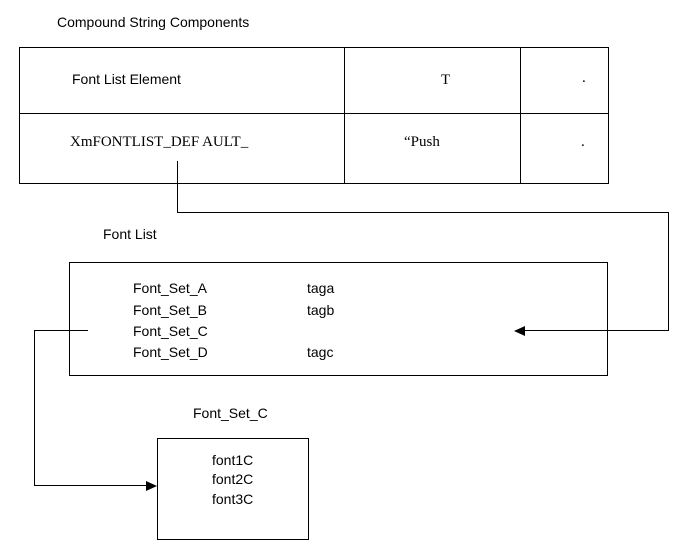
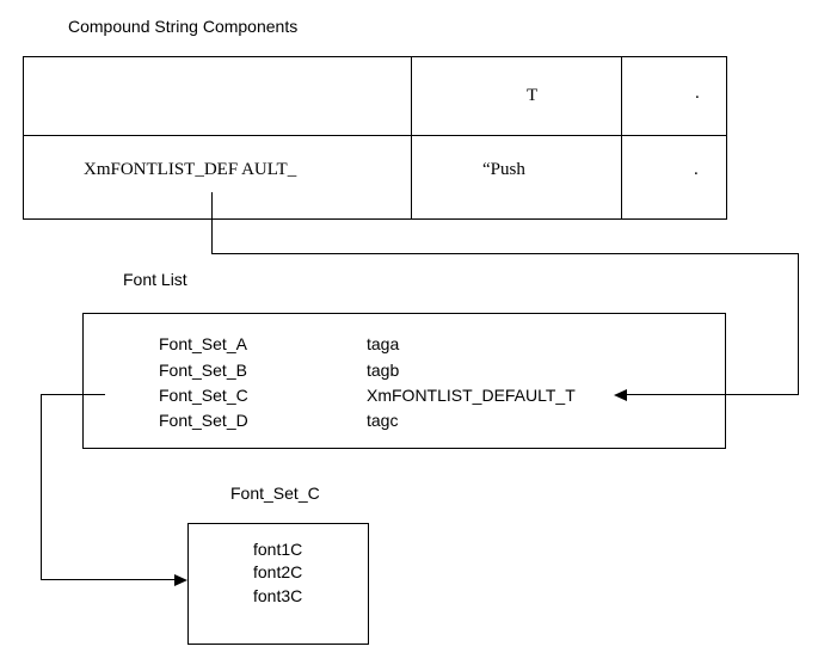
  Compound String Components
- Font List Element
  T
  .
  XmFONTLIST_DEF AULT_
  “Push
  .
  Font List
  Font_Set_A
  taga
  Font_Set_B
  tagb
  Font_Set_C
+ XmFONTLIST_DEFAULT_T
  Font_Set_D
  tagc
  Font_Set_C
  font1C
  font2C
  font3C
